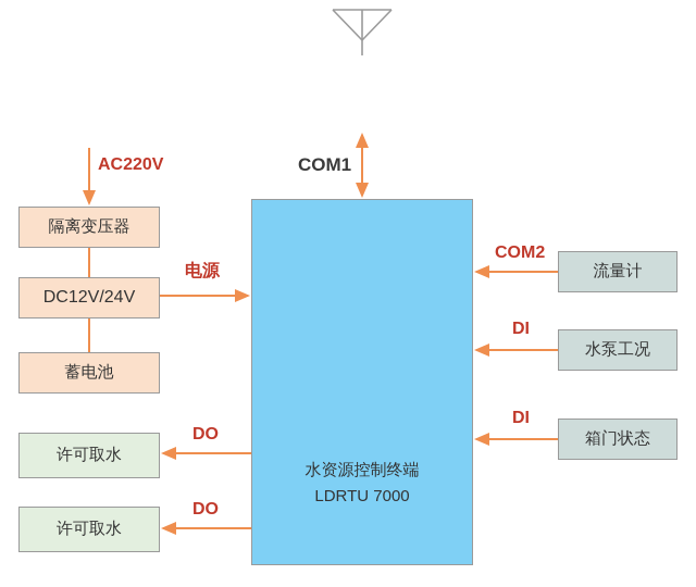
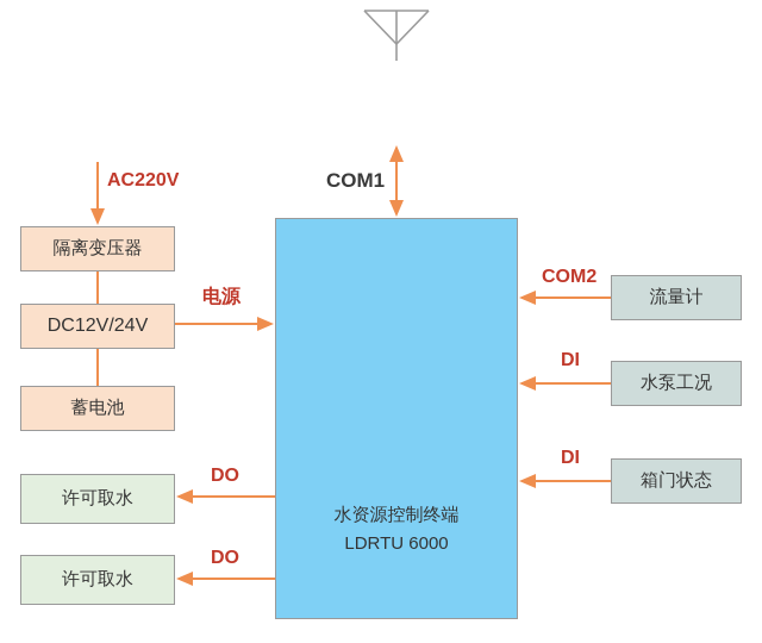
  水资源控制终端
- LDRTU 7000
+ LDRTU 6000
  隔离变压器
  DC12V/24V
  蓄电池
  许可取水
  许可取水
  流量计
  水泵工况
  箱门状态
  AC220V
  电源
  COM1
  COM2
  DI
  DI
  DO
  DO
